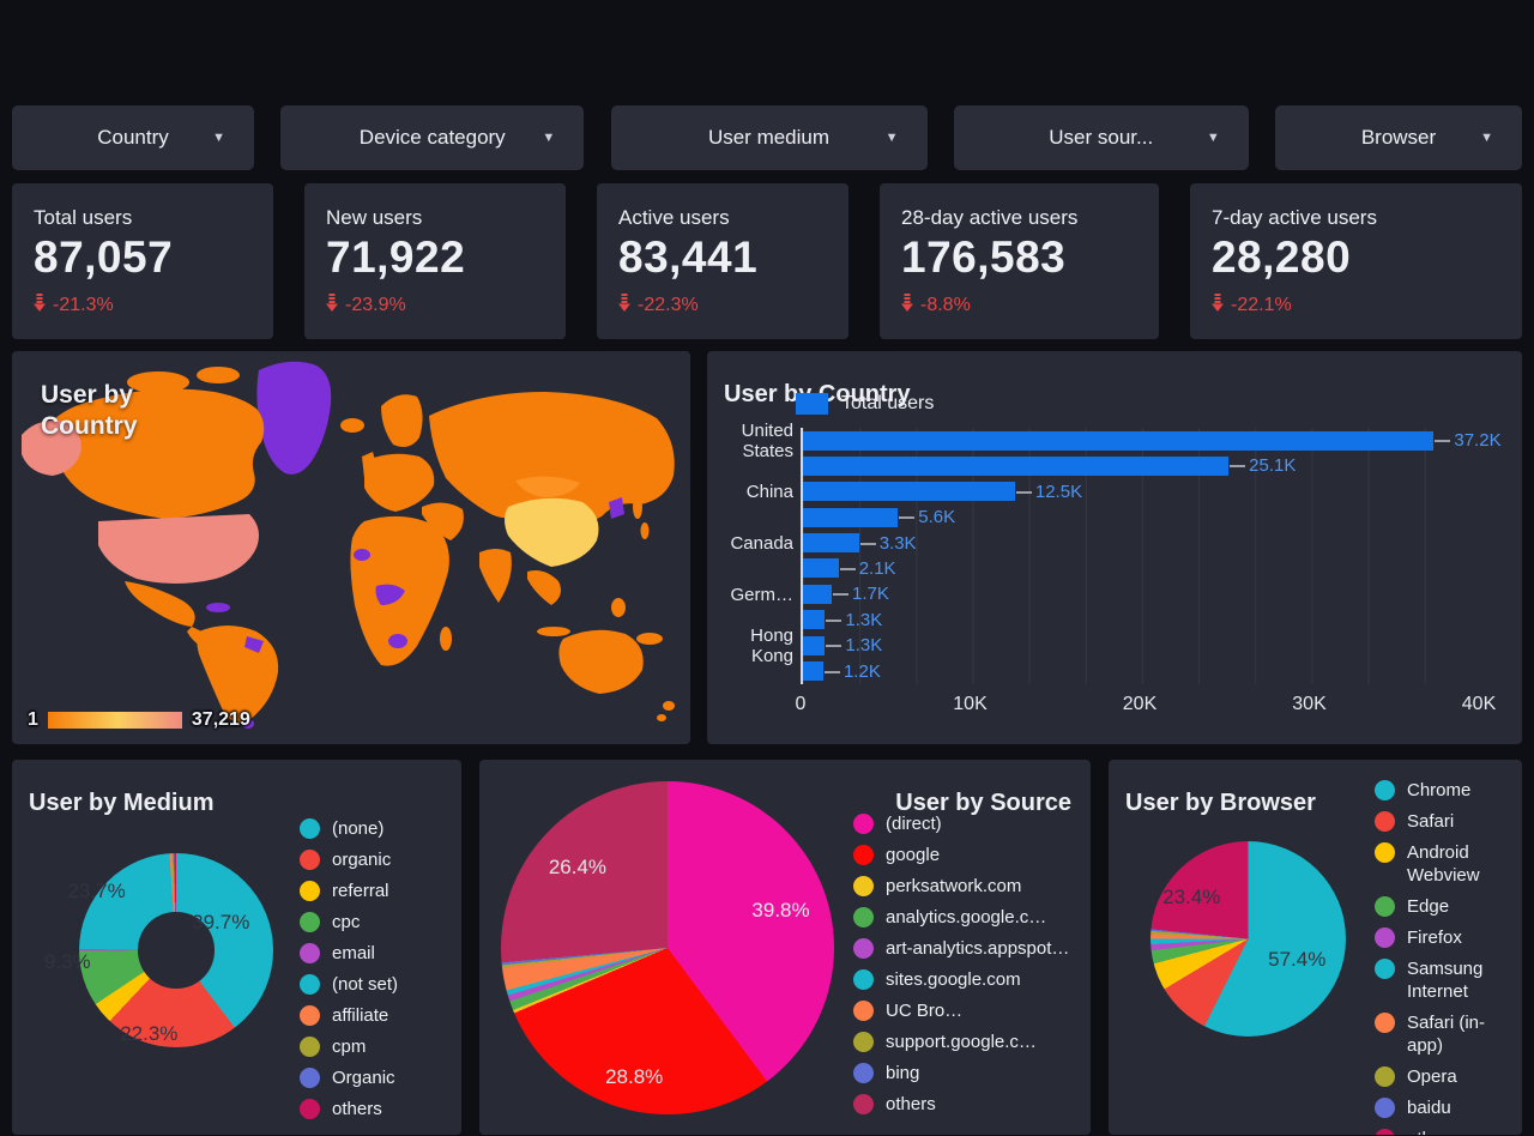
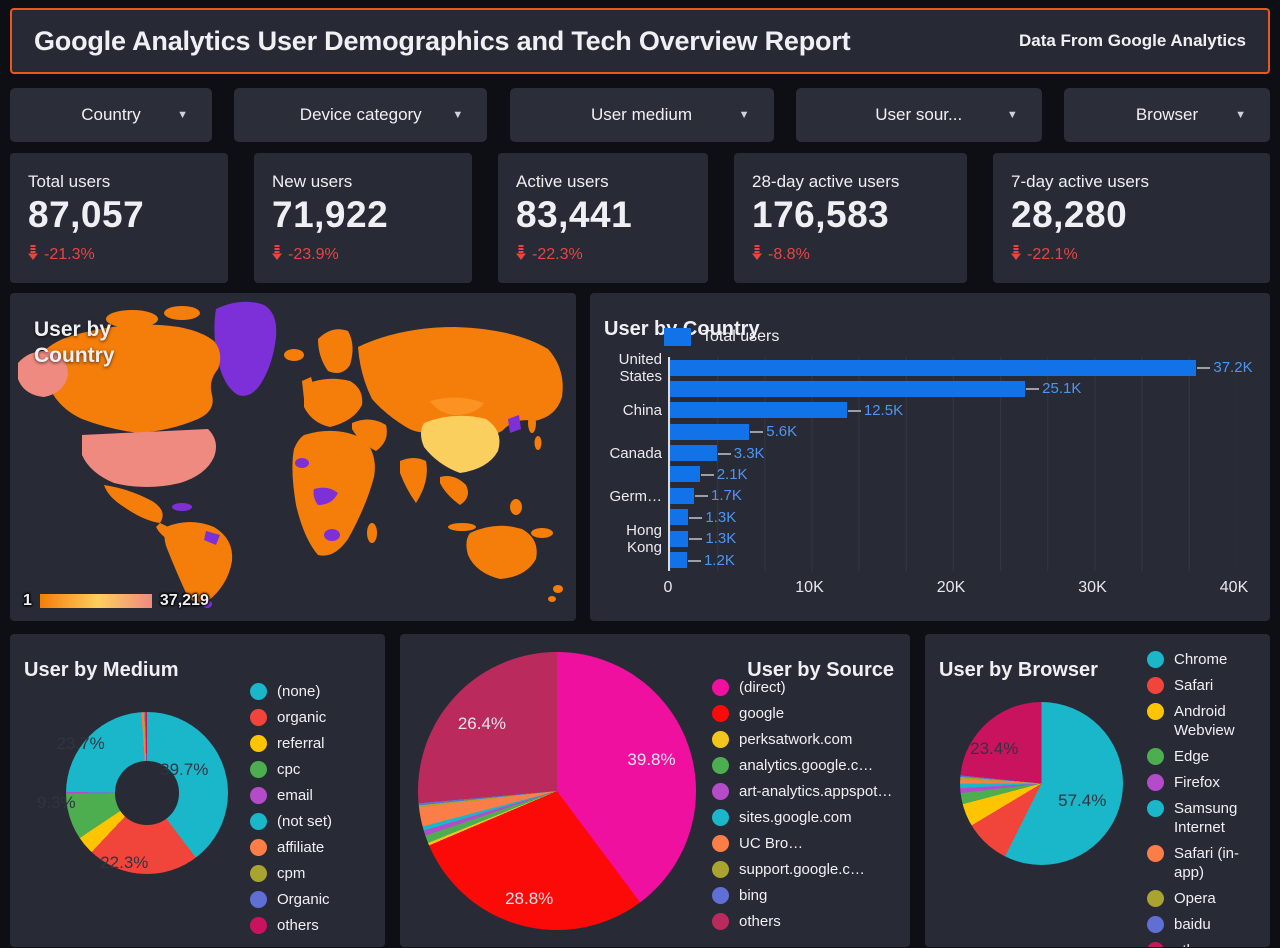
+ Google Analytics User Demographics and Tech Overview Report
+ Data From Google Analytics
  Country
  ▼
  Device category
  ▼
  User medium
  ▼
  User sour...
  ▼
  Browser
  ▼
  Total users
  87,057
  -21.3%
  New users
  71,922
  -23.9%
  Active users
  83,441
  -22.3%
  28-day active users
  176,583
  -8.8%
  7-day active users
  28,280
  -22.1%
  User by Country
  1
  37,219
  User bountry
  Total users
  United States
  37.2K
  25.1K
  China
  12.5K
  5.6K
  Canada
  3.3K
  2.1K
  Germ…
  1.7K
  1.3K
  Hong Kong
  1.3K
  1.2K
  0
  10K
  20K
  30K
  40K
  User by Medium
  39.7%
  22.3%
  9.3%
  23.7%
  (none)
  organic
  referral
  cpc
  email
  (not set)
  affiliate
  cpm
  Organic
  others
  User by Source
  39.8%
  28.8%
  26.4%
  (direct)
  google
  perksatwork.com
  analytics.google.c…
  art-analytics.appspot…
  sites.google.com
  UC Bro…
  support.google.c…
  bing
  others
  User by Browser
  57.4%
  23.4%
  Chrome
  Safari
  Android Webview
  Edge
  Firefox
  Samsung Internet
  Safari (in-app)
  Opera
  baidu
